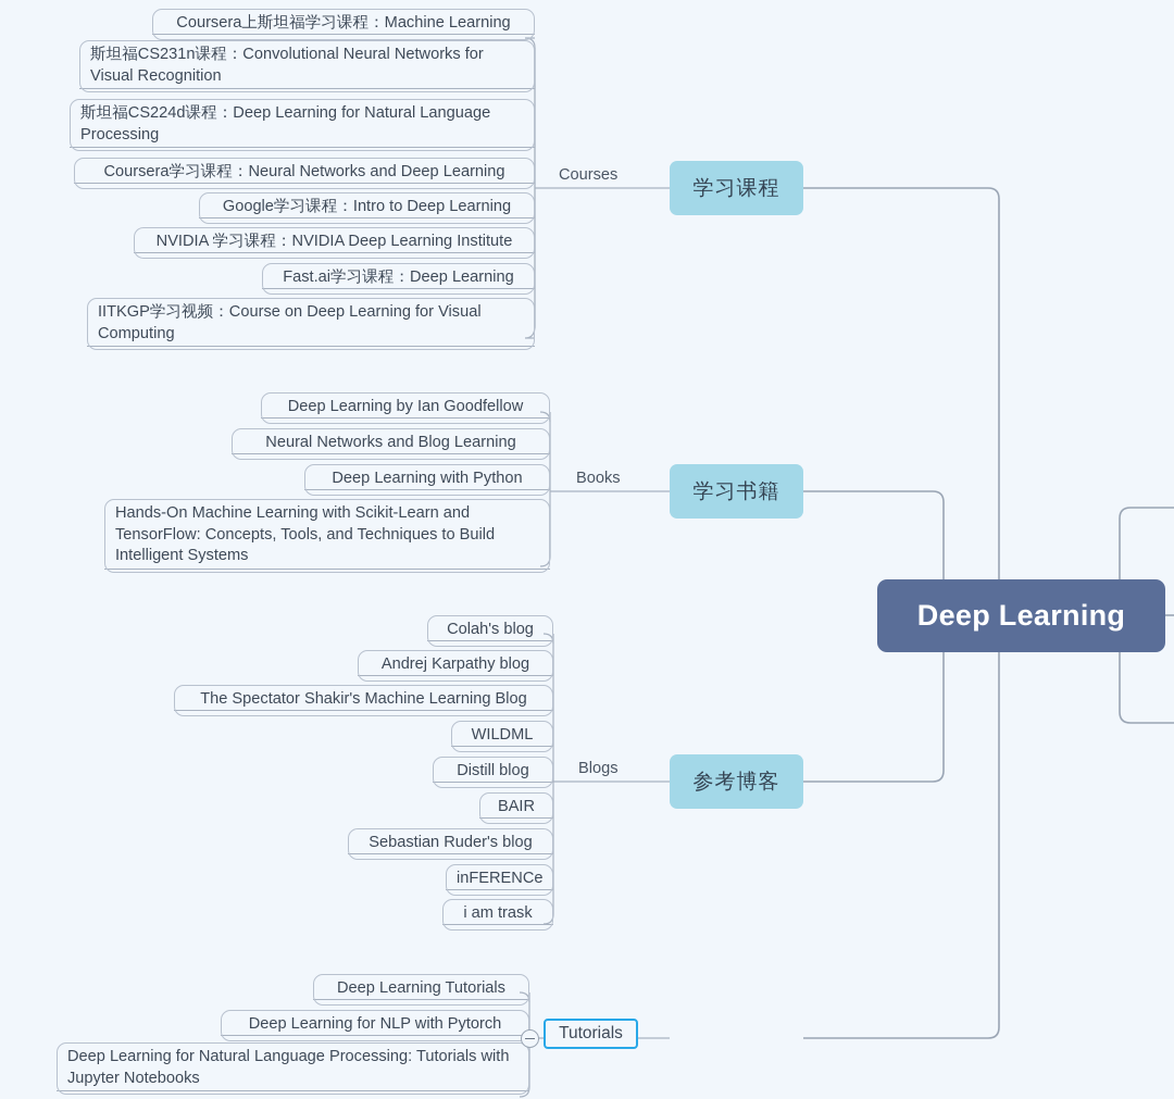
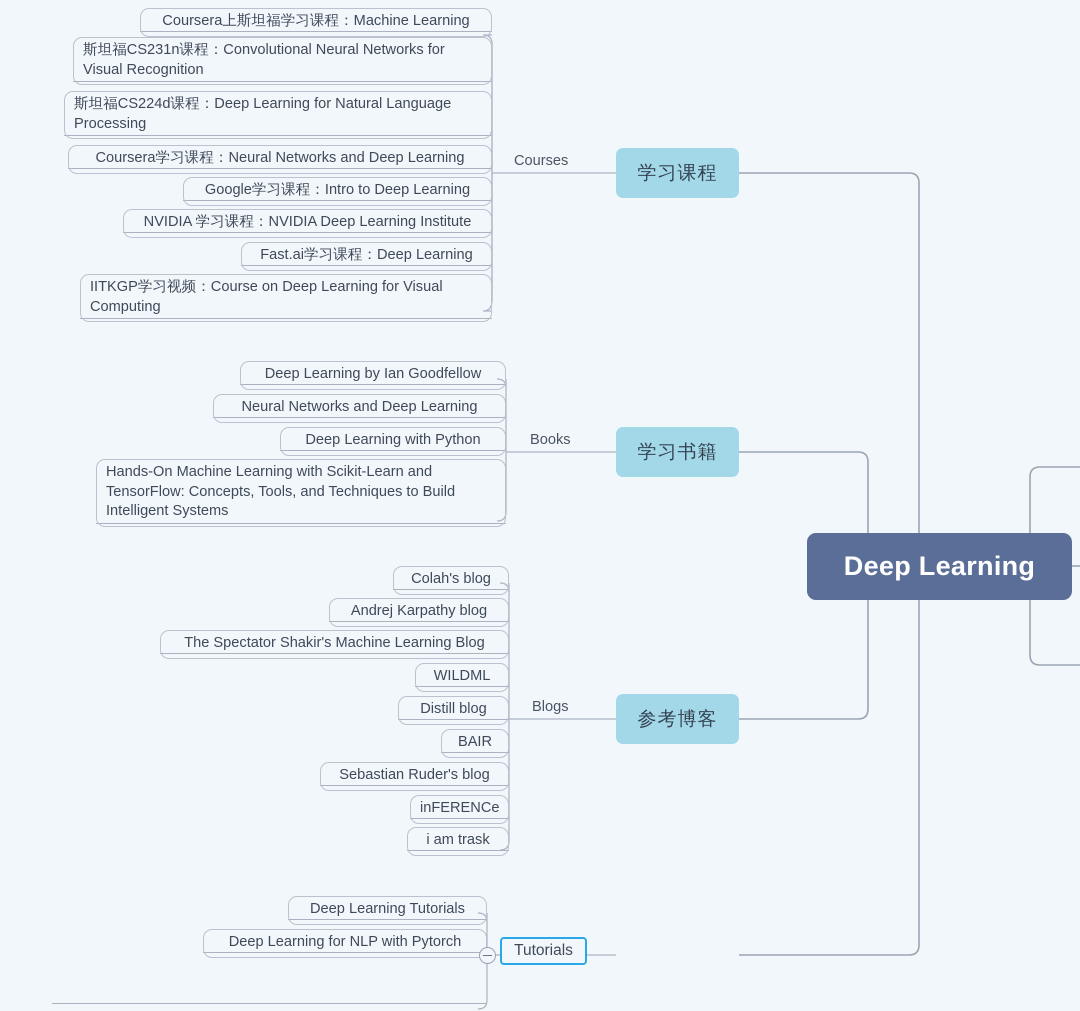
  Coursera上斯坦福学习课程：Machine Learning
  斯坦福CS231n课程：Convolutional Neural Networks for Visual Recognition
  斯坦福CS224d课程：Deep Learning for Natural Language Processing
  Coursera学习课程：Neural Networks and Deep Learning
  Google学习课程：Intro to Deep Learning
  NVIDIA 学习课程：NVIDIA Deep Learning Institute
  Fast.ai学习课程：Deep Learning
  IITKGP学习视频：Course on Deep Learning for Visual Computing
  Deep Learning by Ian Goodfellow
- Neural Networks and Blog Learning
+ Neural Networks and Deep Learning
  Deep Learning with Python
  Hands-On Machine Learning with Scikit-Learn and TensorFlow: Concepts, Tools, and Techniques to Build Intelligent Systems
  Colah's blog
  Andrej Karpathy blog
  The Spectator Shakir's Machine Learning Blog
  WILDML
  Distill blog
  BAIR
  Sebastian Ruder's blog
  inFERENCe
  i am trask
  Deep Learning Tutorials
  Deep Learning for NLP with Pytorch
- Deep Learning for Natural Language Processing: Tutorials with Jupyter Notebooks
  Courses
  Books
  Blogs
  Tutorials
  学习课程
  学习书籍
  参考博客
  Deep Learning
